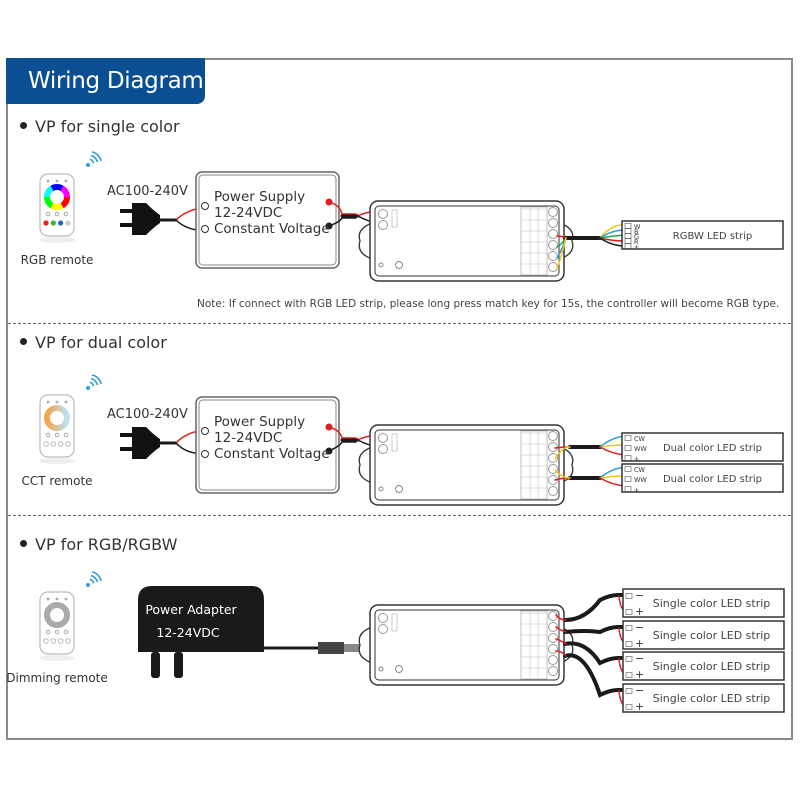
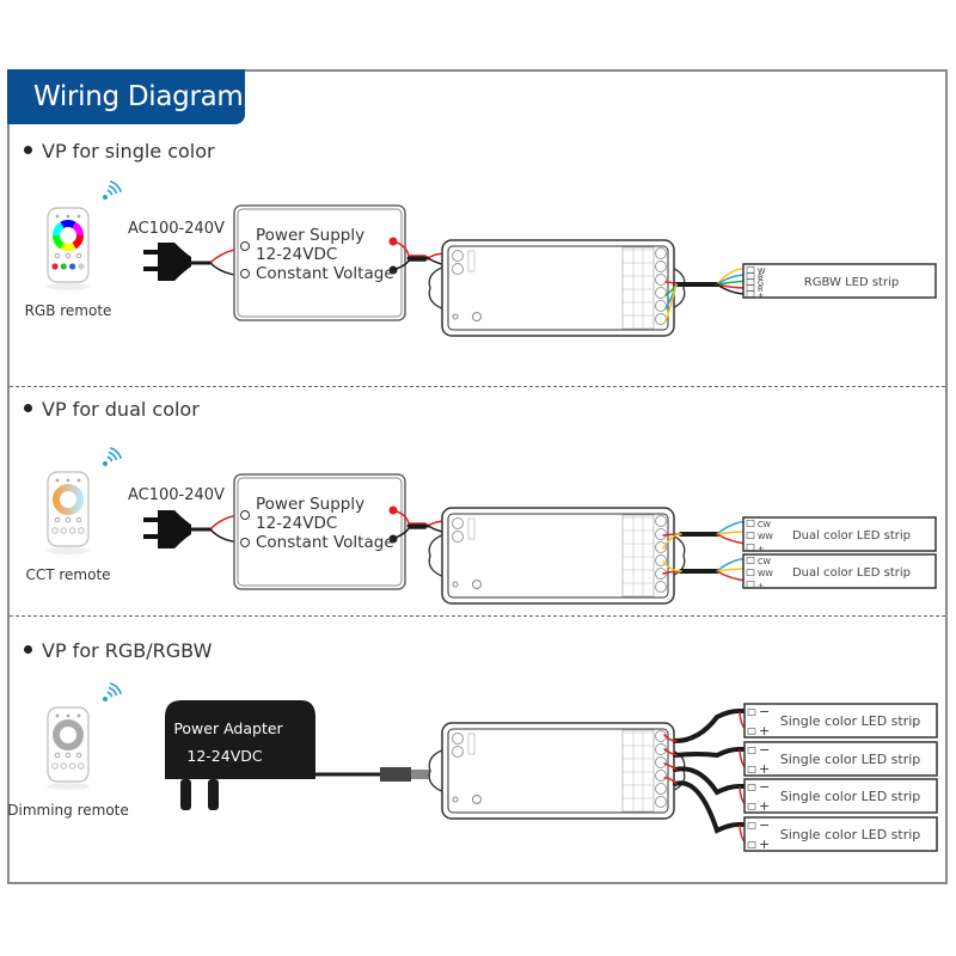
  Wiring Diagram
  VP for single color
  VP for dual color
  VP for RGB/RGBW
  RGB remote
  AC100-240V
  Power Supply
  12-24VDC
  Constant Voltage
  W
  B
  G
  R
  +
  RGBW LED strip
- Note: If connect with RGB LED strip, please long press match key for 15s, the controller will become RGB type.
  CCT remote
  AC100-240V
  Power Supply
  12-24VDC
  Constant Voltage
  CW
  WW
  +
  Dual color LED strip
  CW
  WW
  +
  Dual color LED strip
  Dimming remote
  Power Adapter
  12-24VDC
  −
  +
  Single color LED strip
  −
  +
  Single color LED strip
  −
  +
  Single color LED strip
  −
  +
  Single color LED strip
